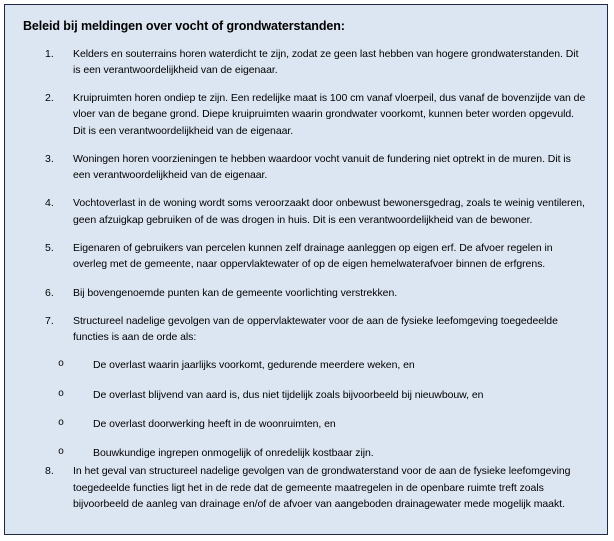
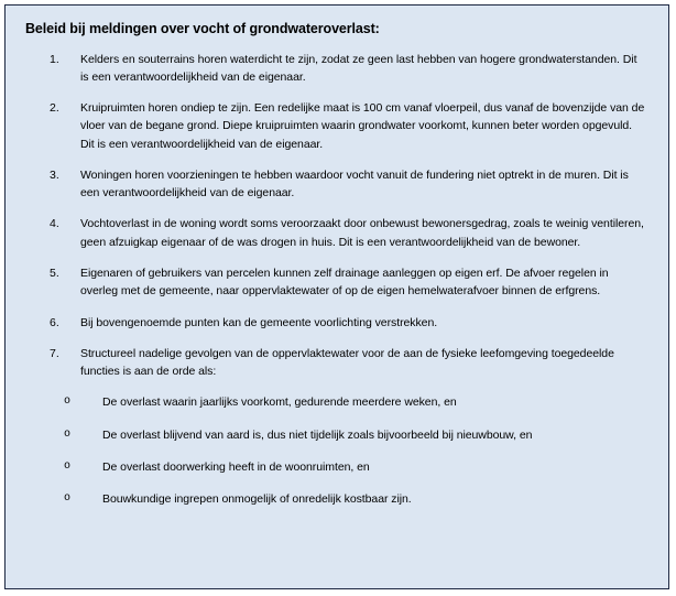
- Beleid bij meldingen over vocht of grondwaterstanden:
+ Beleid bij meldingen over vocht of grondwateroverlast:
  1.
  Kelders en souterrains horen waterdicht te zijn, zodat ze geen last hebben van hogere grondwaterstanden. Dit is een verantwoordelijkheid van de eigenaar.
  2.
  Kruipruimten horen ondiep te zijn. Een redelijke maat is 100 cm vanaf vloerpeil, dus vanaf de bovenzijde van de vloer van de begane grond. Diepe kruipruimten waarin grondwater voorkomt, kunnen beter worden opgevuld. Dit is een verantwoordelijkheid van de eigenaar.
  3.
  Woningen horen voorzieningen te hebben waardoor vocht vanuit de fundering niet optrekt in de muren. Dit is een verantwoordelijkheid van de eigenaar.
  4.
- Vochtoverlast in de woning wordt soms veroorzaakt door onbewust bewonersgedrag, zoals te weinig ventileren, geen afzuigkap gebruiken of de was drogen in huis. Dit is een verantwoordelijkheid van de bewoner.
+ Vochtoverlast in de woning wordt soms veroorzaakt door onbewust bewonersgedrag, zoals te weinig ventileren, geen afzuigkap eigenaar of de was drogen in huis. Dit is een verantwoordelijkheid van de bewoner.
  5.
  Eigenaren of gebruikers van percelen kunnen zelf drainage aanleggen op eigen erf. De afvoer regelen in overleg met de gemeente, naar oppervlaktewater of op de eigen hemelwaterafvoer binnen de erfgrens.
  6.
  Bij bovengenoemde punten kan de gemeente voorlichting verstrekken.
  7.
  Structureel nadelige gevolgen van de oppervlaktewater voor de aan de fysieke leefomgeving toegedeelde functies is aan de orde als:
  o
  De overlast waarin jaarlijks voorkomt, gedurende meerdere weken, en
  o
  De overlast blijvend van aard is, dus niet tijdelijk zoals bijvoorbeeld bij nieuwbouw, en
  o
  De overlast doorwerking heeft in de woonruimten, en
  o
  Bouwkundige ingrepen onmogelijk of onredelijk kostbaar zijn.
- 8.
- In het geval van structureel nadelige gevolgen van de grondwaterstand voor de aan de fysieke leefomgeving toegedeelde functies ligt het in de rede dat de gemeente maatregelen in de openbare ruimte treft zoals bijvoorbeeld de aanleg van drainage en/of de afvoer van aangeboden drainagewater mede mogelijk maakt.
